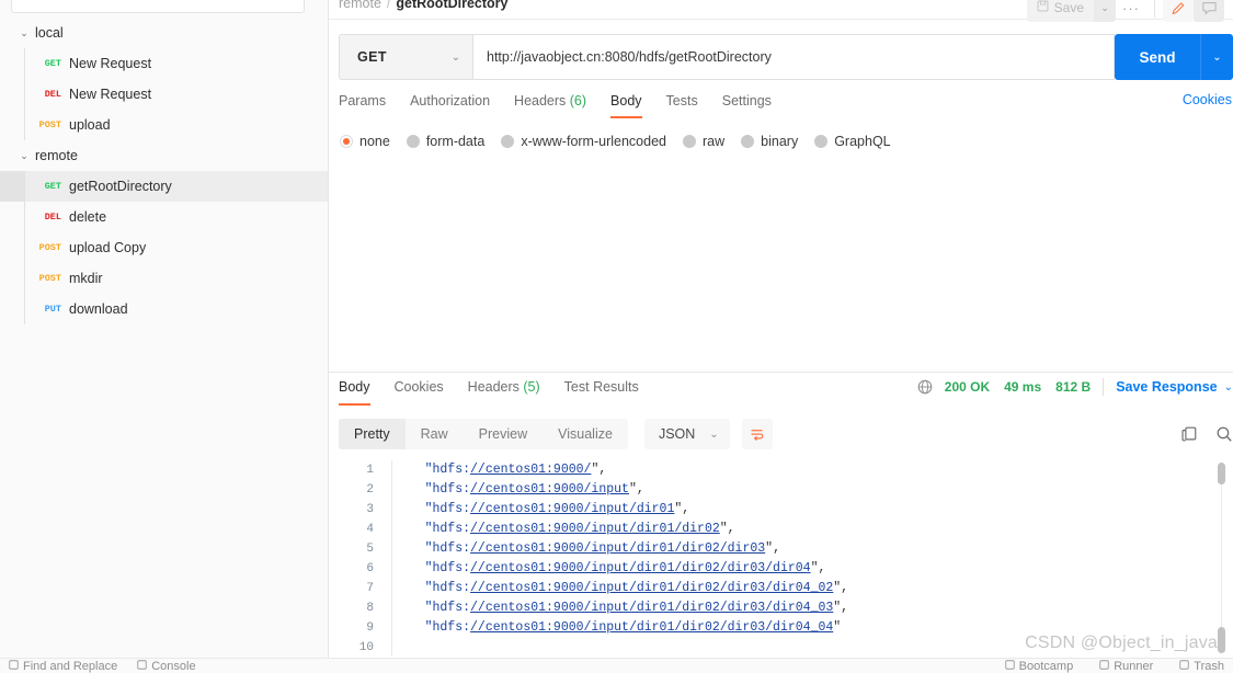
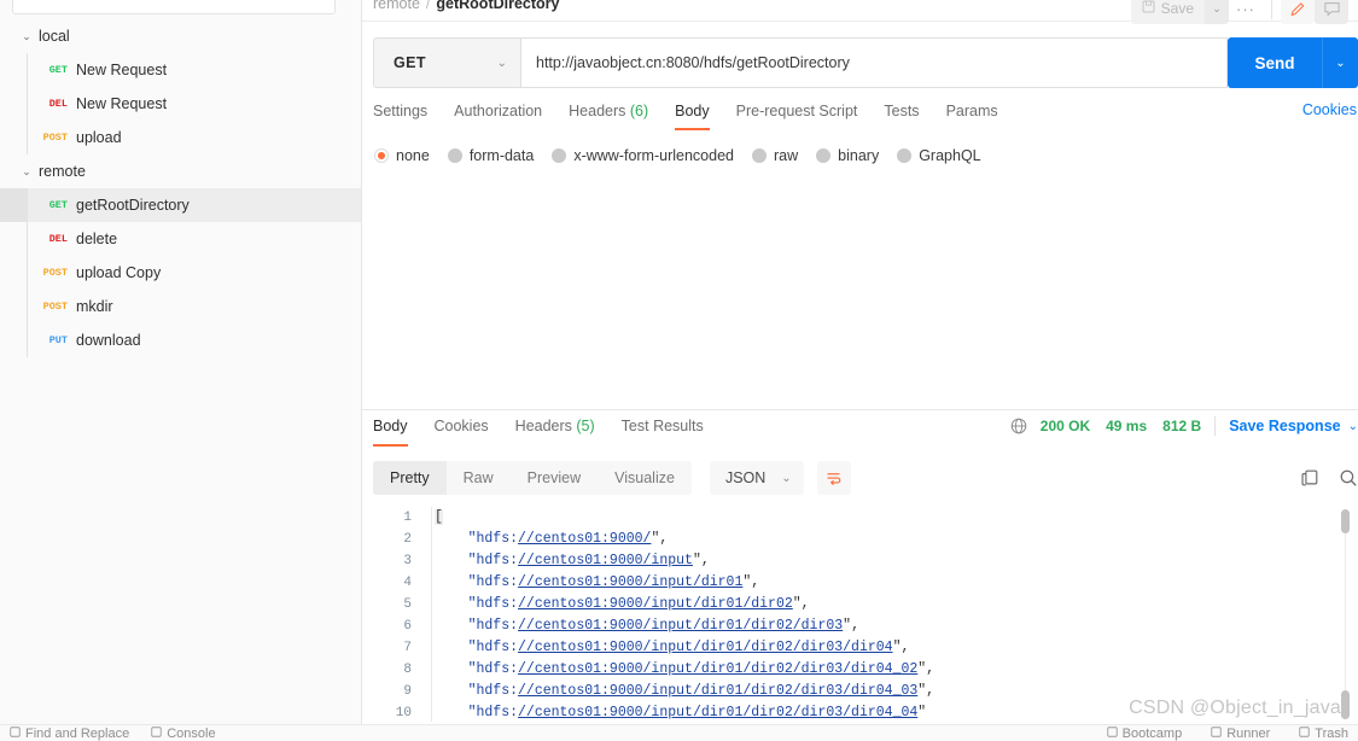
  ⌄
  local
  GET
  New Request
  DEL
  New Request
  POST
  upload
  ⌄
  remote
  GET
  getRootDirectory
  DEL
  delete
  POST
  upload Copy
  POST
  mkdir
  PUT
  download
  remote
  /
  getRootDirectory
  Save
  ⌄
  ···
  GET
  ⌄
  http://javaobject.cn:8080/hdfs/getRootDirectory
  Send
  ⌄
- Params
+ Settings
  Authorization
  Headers (6)
  Body
+ Pre-request Script
  Tests
- Settings
+ Params
  Cookies
  none
  form-data
  x-www-form-urlencoded
  raw
  binary
  GraphQL
  Body
  Cookies
  Headers (5)
  Test Results
  200 OK
  49 ms
  812 B
  Save Response
  ⌄
  Pretty
  Raw
  Preview
  Visualize
  JSON
  ⌄
  1
  2
  3
  4
  5
  6
  7
  8
  9
  10
+ [
  "hdfs://centos01:9000/",
  "hdfs://centos01:9000/input",
  "hdfs://centos01:9000/input/dir01",
  "hdfs://centos01:9000/input/dir01/dir02",
  "hdfs://centos01:9000/input/dir01/dir02/dir03",
  "hdfs://centos01:9000/input/dir01/dir02/dir03/dir04",
  "hdfs://centos01:9000/input/dir01/dir02/dir03/dir04_02",
  "hdfs://centos01:9000/input/dir01/dir02/dir03/dir04_03",
  "hdfs://centos01:9000/input/dir01/dir02/dir03/dir04_04"
  Find and Replace
  Console
  Bootcamp
  Runner
  Trash
  CSDN @Object_in_java
